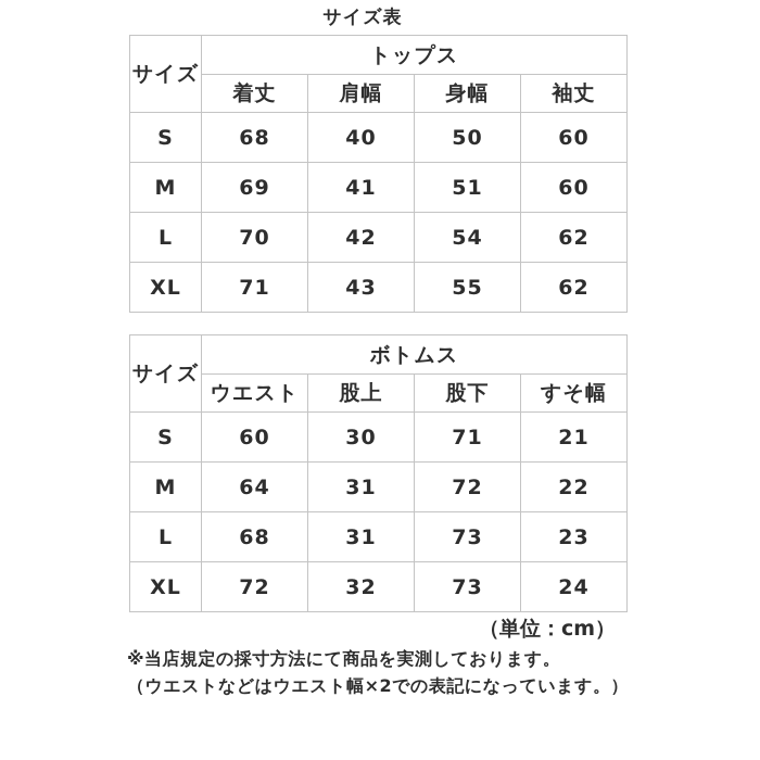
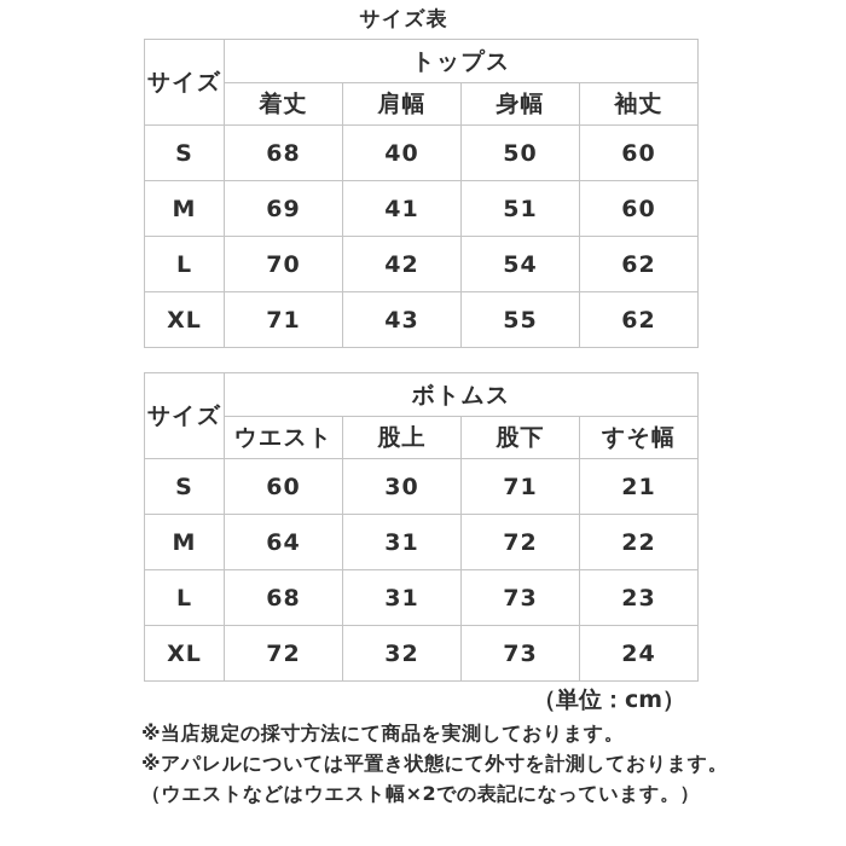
  サイズ表
  サイズ	トップス
  着丈	肩幅	身幅	袖丈
  S	68	40	50	60
  M	69	41	51	60
  L	70	42	54	62
  XL	71	43	55	62
  サイズ	ボトムス
  ウエスト	股上	股下	すそ幅
  S	60	30	71	21
  M	64	31	72	22
  L	68	31	73	23
  XL	72	32	73	24
  （単位：cm）
  ※当店規定の採寸方法にて商品を実測しております。
+ ※アパレルについては平置き状態にて外寸を計測しております。
  （ウエストなどはウエスト幅×2での表記になっています。）
